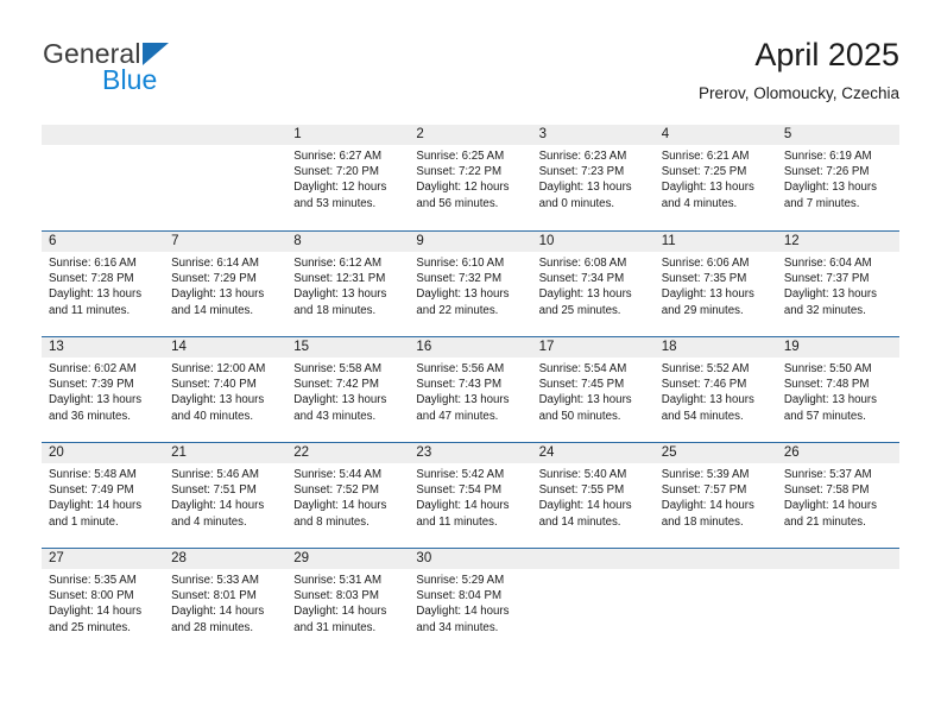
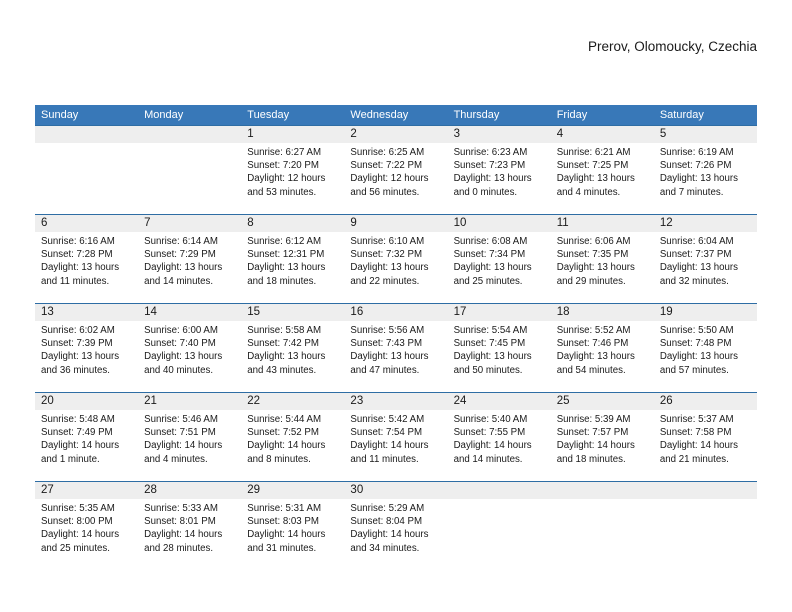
- General
- Blue
- April 2025
  Prerov, Olomoucky, Czechia
+ Sunday
+ Monday
+ Tuesday
+ Wednesday
+ Thursday
+ Friday
+ Saturday
  1
  Sunrise: 6:27 AM
  Sunset: 7:20 PM
  Daylight: 12 hours
  and 53 minutes.
  2
  Sunrise: 6:25 AM
  Sunset: 7:22 PM
  Daylight: 12 hours
  and 56 minutes.
  3
  Sunrise: 6:23 AM
  Sunset: 7:23 PM
  Daylight: 13 hours
  and 0 minutes.
  4
  Sunrise: 6:21 AM
  Sunset: 7:25 PM
  Daylight: 13 hours
  and 4 minutes.
  5
  Sunrise: 6:19 AM
  Sunset: 7:26 PM
  Daylight: 13 hours
  and 7 minutes.
  6
  Sunrise: 6:16 AM
  Sunset: 7:28 PM
  Daylight: 13 hours
  and 11 minutes.
  7
  Sunrise: 6:14 AM
  Sunset: 7:29 PM
  Daylight: 13 hours
  and 14 minutes.
  8
  Sunrise: 6:12 AM
  Sunset: 12:31 PM
  Daylight: 13 hours
  and 18 minutes.
  9
  Sunrise: 6:10 AM
  Sunset: 7:32 PM
  Daylight: 13 hours
  and 22 minutes.
  10
  Sunrise: 6:08 AM
  Sunset: 7:34 PM
  Daylight: 13 hours
  and 25 minutes.
  11
  Sunrise: 6:06 AM
  Sunset: 7:35 PM
  Daylight: 13 hours
  and 29 minutes.
  12
  Sunrise: 6:04 AM
  Sunset: 7:37 PM
  Daylight: 13 hours
  and 32 minutes.
  13
  Sunrise: 6:02 AM
  Sunset: 7:39 PM
  Daylight: 13 hours
  and 36 minutes.
  14
- Sunrise: 12:00 AM
+ Sunrise: 6:00 AM
  Sunset: 7:40 PM
  Daylight: 13 hours
  and 40 minutes.
  15
  Sunrise: 5:58 AM
  Sunset: 7:42 PM
  Daylight: 13 hours
  and 43 minutes.
  16
  Sunrise: 5:56 AM
  Sunset: 7:43 PM
  Daylight: 13 hours
  and 47 minutes.
  17
  Sunrise: 5:54 AM
  Sunset: 7:45 PM
  Daylight: 13 hours
  and 50 minutes.
  18
  Sunrise: 5:52 AM
  Sunset: 7:46 PM
  Daylight: 13 hours
  and 54 minutes.
  19
  Sunrise: 5:50 AM
  Sunset: 7:48 PM
  Daylight: 13 hours
  and 57 minutes.
  20
  Sunrise: 5:48 AM
  Sunset: 7:49 PM
  Daylight: 14 hours
  and 1 minute.
  21
  Sunrise: 5:46 AM
  Sunset: 7:51 PM
  Daylight: 14 hours
  and 4 minutes.
  22
  Sunrise: 5:44 AM
  Sunset: 7:52 PM
  Daylight: 14 hours
  and 8 minutes.
  23
  Sunrise: 5:42 AM
  Sunset: 7:54 PM
  Daylight: 14 hours
  and 11 minutes.
  24
  Sunrise: 5:40 AM
  Sunset: 7:55 PM
  Daylight: 14 hours
  and 14 minutes.
  25
  Sunrise: 5:39 AM
  Sunset: 7:57 PM
  Daylight: 14 hours
  and 18 minutes.
  26
  Sunrise: 5:37 AM
  Sunset: 7:58 PM
  Daylight: 14 hours
  and 21 minutes.
  27
  Sunrise: 5:35 AM
  Sunset: 8:00 PM
  Daylight: 14 hours
  and 25 minutes.
  28
  Sunrise: 5:33 AM
  Sunset: 8:01 PM
  Daylight: 14 hours
  and 28 minutes.
  29
  Sunrise: 5:31 AM
  Sunset: 8:03 PM
  Daylight: 14 hours
  and 31 minutes.
  30
  Sunrise: 5:29 AM
  Sunset: 8:04 PM
  Daylight: 14 hours
  and 34 minutes.
